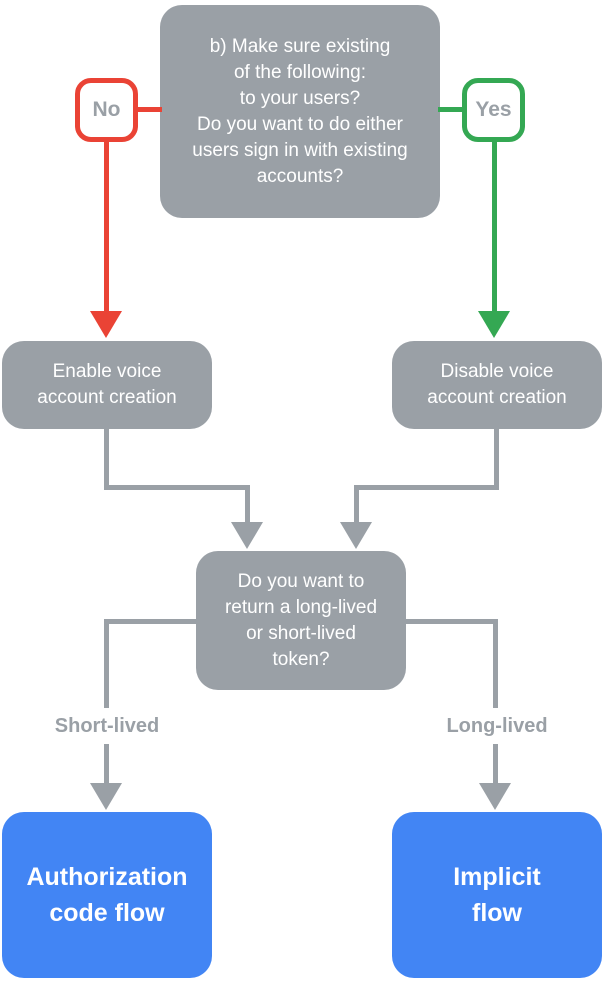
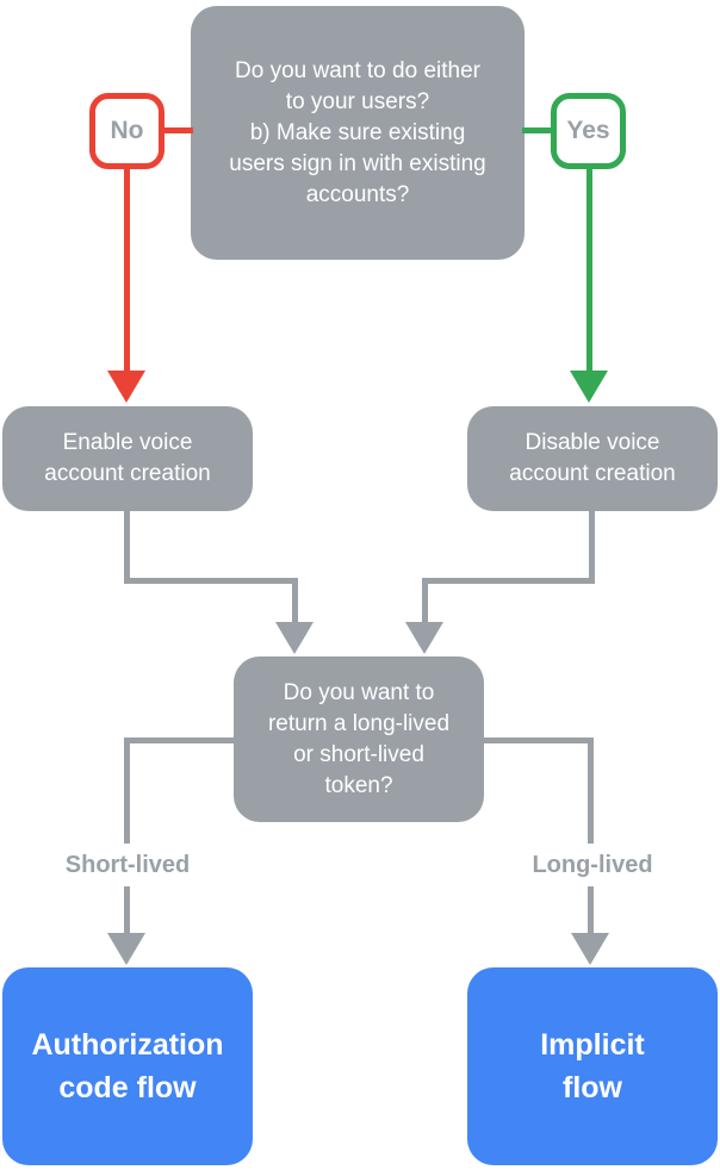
- b) Make sure existing
+ Do you want to do either
- of the following:
  to your users?
- Do you want to do either
+ b) Make sure existing
  users sign in with existing
  accounts?
  No
  Yes
  Enable voice
  account creation
  Disable voice
  account creation
  Do you want to
  return a long-lived
  or short-lived
  token?
  Short-lived
  Long-lived
  Authorization
  code flow
  Implicit
  flow
